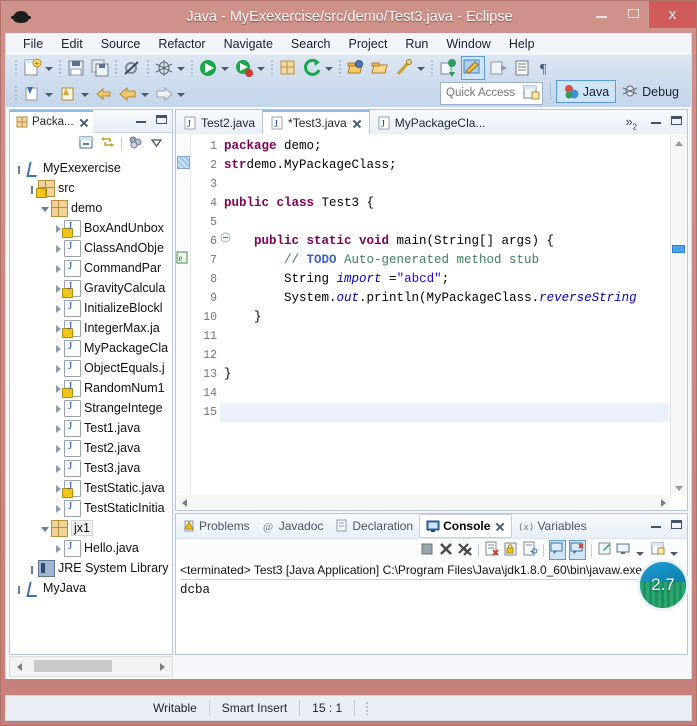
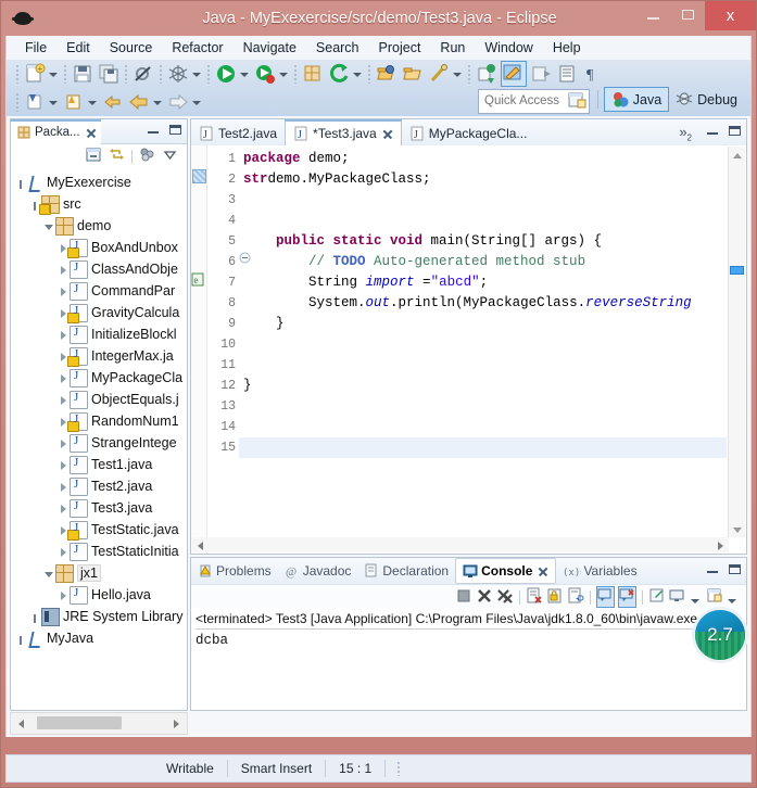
  Java - MyExexercise/src/demo/Test3.java - Eclipse
  x
  File
  Edit
  Source
  Refactor
  Navigate
  Search
  Project
  Run
  Window
  Help
  +
  ¶
  Quick Access
  Java
  Debug
  Packa...
  MyExexercise
  src
  demo
  BoxAndUnbox
  ClassAndObje
  CommandPar
  GravityCalcula
  InitializeBlockl
  IntegerMax.ja
  MyPackageCla
  ObjectEquals.j
  RandomNum1
  StrangeIntege
  Test1.java
  Test2.java
  Test3.java
  TestStatic.java
  TestStaticInitia
  jx1
  Hello.java
  JRE System Library
  MyJava
  J
  Test2.java
  J
  *Test3.java
  J
  MyPackageCla...
  »2
  e
  1
  2
  3
  4
  5
  6
  7
  8
  9
  10
  11
  12
  13
  14
  15
  package demo;
  strdemo.MyPackageClass;
- public class Test3 {
  public static void main(String[] args) {
  // TODO Auto-generated method stub
  String import ="abcd";
  System.out.println(MyPackageClass.reverseString
  }
  }
  Problems
  @
  Javadoc
  Declaration
  Console
  (x)
  Variables
  <terminated> Test3 [Java Application] C:\Program Files\Java\jdk1.8.0_60\bin\javaw.exe
  dcba
  2.7
  Writable
  Smart Insert
  15 : 1
